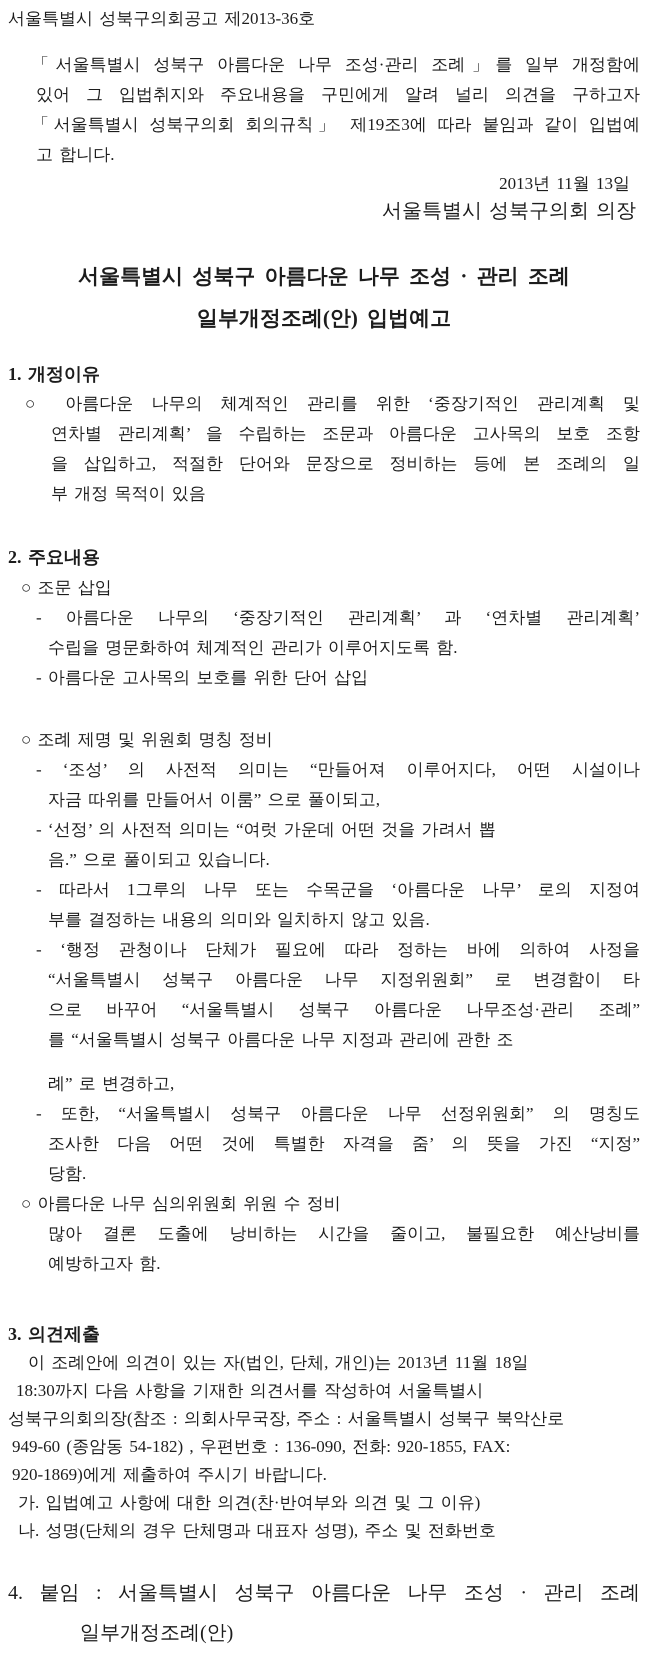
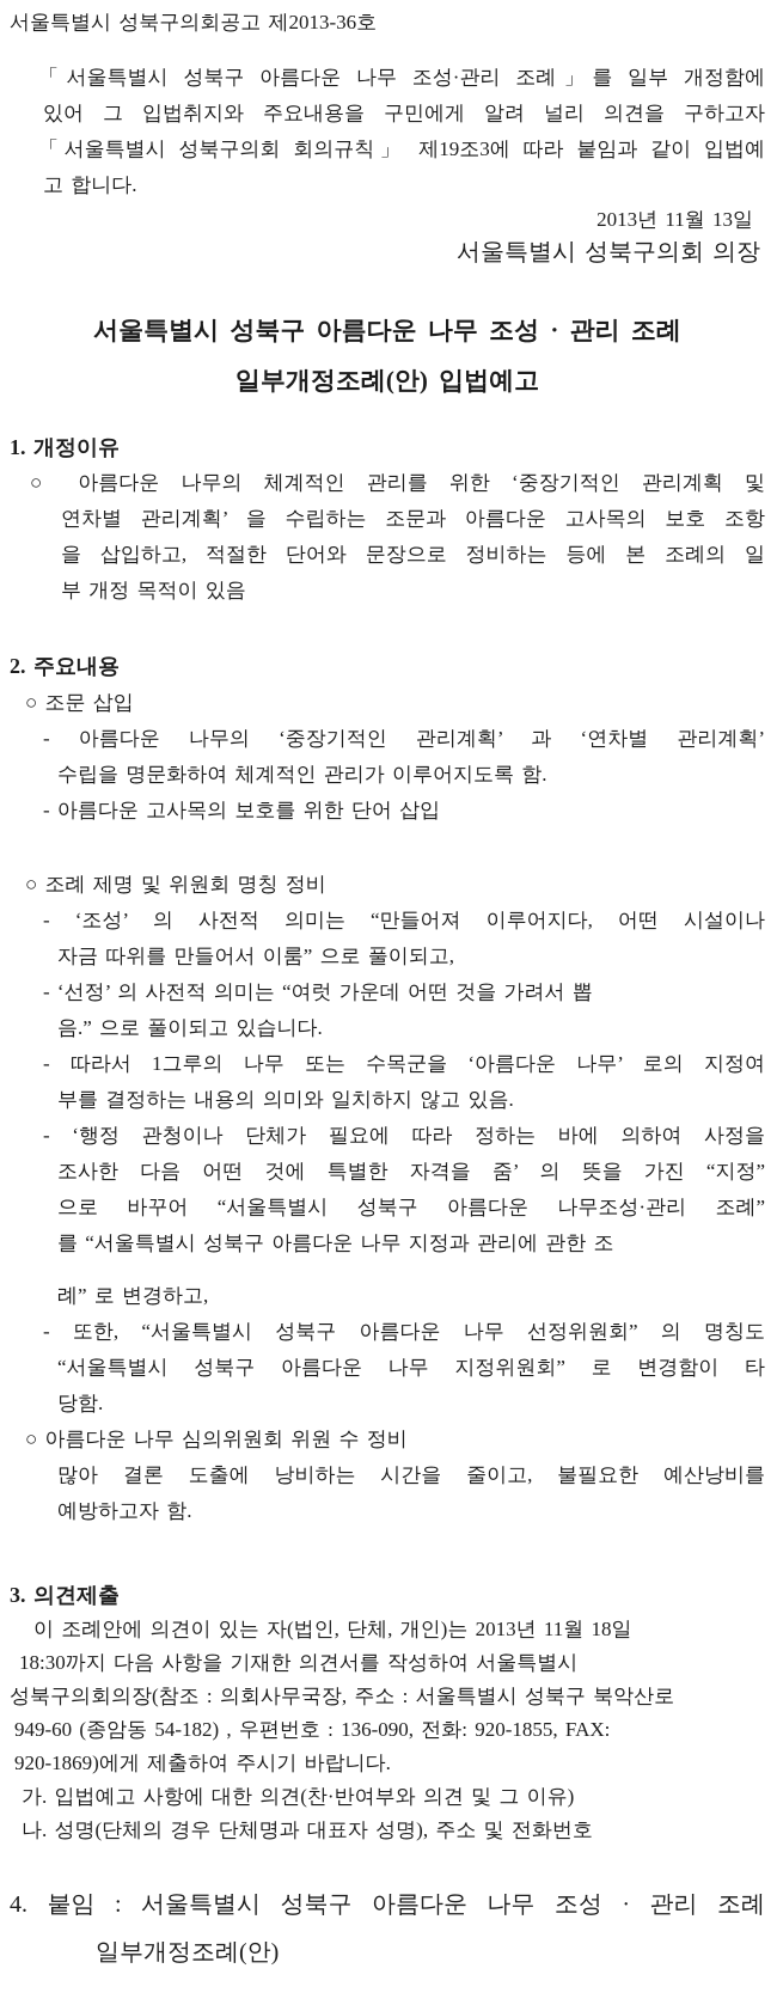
  서울특별시 성북구의회공고 제2013-36호
  「서울특별시 성북구 아름다운 나무 조성·관리 조례」를 일부 개정함에
  있어 그 입법취지와 주요내용을 구민에게 알려 널리 의견을 구하고자
  「서울특별시 성북구의회 회의규칙」 제19조3에 따라 붙임과 같이 입법예
  고 합니다.
  2013년 11월 13일
  서울특별시 성북구의회 의장
  서울특별시 성북구 아름다운 나무 조성 · 관리 조례
  일부개정조례(안) 입법예고
  1. 개정이유
  ○ 아름다운 나무의 체계적인 관리를 위한 ‘중장기적인 관리계획 및
  연차별 관리계획’ 을 수립하는 조문과 아름다운 고사목의 보호 조항
  을 삽입하고, 적절한 단어와 문장으로 정비하는 등에 본 조례의 일
  부 개정 목적이 있음
  2. 주요내용
  ○ 조문 삽입
  - 아름다운 나무의 ‘중장기적인 관리계획’ 과 ‘연차별 관리계획’
  수립을 명문화하여 체계적인 관리가 이루어지도록 함.
  - 아름다운 고사목의 보호를 위한 단어 삽입
  ○ 조례 제명 및 위원회 명칭 정비
  - ‘조성’ 의 사전적 의미는 “만들어져 이루어지다, 어떤 시설이나
  자금 따위를 만들어서 이룸” 으로 풀이되고,
  - ‘선정’ 의 사전적 의미는 “여럿 가운데 어떤 것을 가려서 뽑
  음.” 으로 풀이되고 있습니다.
  - 따라서 1그루의 나무 또는 수목군을 ‘아름다운 나무’ 로의 지정여
  부를 결정하는 내용의 의미와 일치하지 않고 있음.
  - ‘행정 관청이나 단체가 필요에 따라 정하는 바에 의하여 사정을
- “서울특별시 성북구 아름다운 나무 지정위원회” 로 변경함이 타
+ 조사한 다음 어떤 것에 특별한 자격을 줌’ 의 뜻을 가진 “지정”
  으로 바꾸어 “서울특별시 성북구 아름다운 나무조성·관리 조례”
  를 “서울특별시 성북구 아름다운 나무 지정과 관리에 관한 조
  례” 로 변경하고,
  - 또한, “서울특별시 성북구 아름다운 나무 선정위원회” 의 명칭도
- 조사한 다음 어떤 것에 특별한 자격을 줌’ 의 뜻을 가진 “지정”
+ “서울특별시 성북구 아름다운 나무 지정위원회” 로 변경함이 타
  당함.
  ○ 아름다운 나무 심의위원회 위원 수 정비
  많아 결론 도출에 낭비하는 시간을 줄이고, 불필요한 예산낭비를
  예방하고자 함.
  3. 의견제출
  이 조례안에 의견이 있는 자(법인, 단체, 개인)는 2013년 11월 18일
  18:30까지 다음 사항을 기재한 의견서를 작성하여 서울특별시
  성북구의회의장(참조 : 의회사무국장, 주소 : 서울특별시 성북구 북악산로
  949-60 (종암동 54-182) , 우편번호 : 136-090, 전화: 920-1855, FAX:
  920-1869)에게 제출하여 주시기 바랍니다.
  가. 입법예고 사항에 대한 의견(찬·반여부와 의견 및 그 이유)
  나. 성명(단체의 경우 단체명과 대표자 성명), 주소 및 전화번호
  4. 붙임 : 서울특별시 성북구 아름다운 나무 조성 · 관리 조례
  일부개정조례(안)
